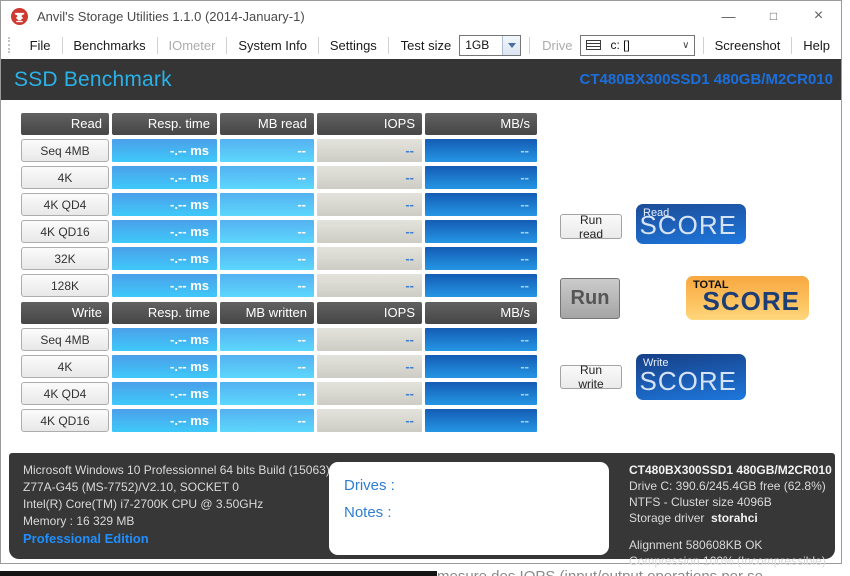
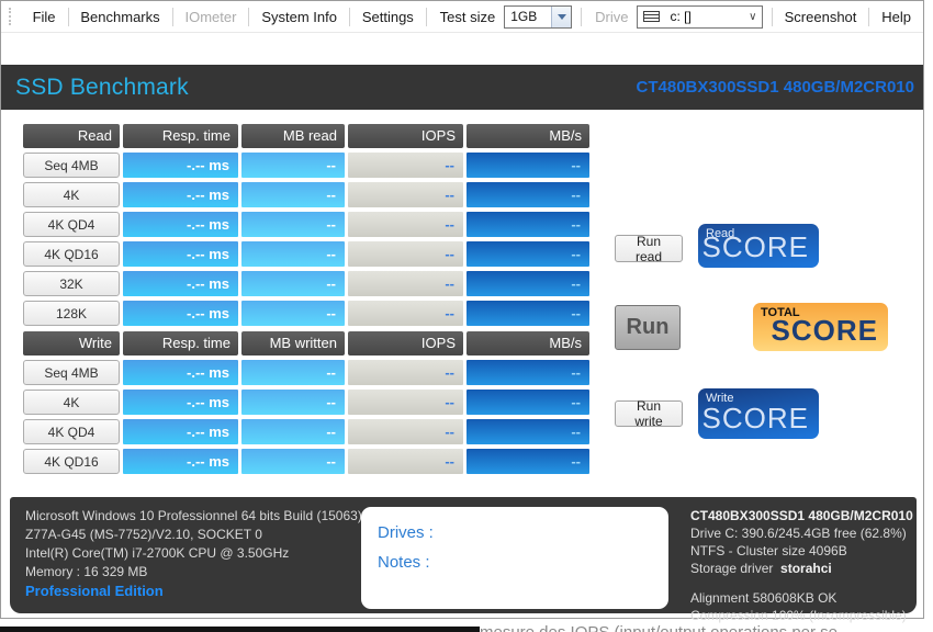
- Anvil's Storage Utilities 1.1.0 (2014-January-1)
- —
- □
- ×
  File
  Benchmarks
  IOmeter
  System Info
  Settings
  Test size
  1GB
  Drive
  c: []
  ∨
  Screenshot
  Help
  SSD Benchmark
  CT480BX300SSD1 480GB/M2CR010
  Read
  Resp. time
  MB read
  IOPS
  MB/s
  Seq 4MB
  -.-- ms
  --
  --
  --
  4K
  -.-- ms
  --
  --
  --
  4K QD4
  -.-- ms
  --
  --
  --
  4K QD16
  -.-- ms
  --
  --
  --
  32K
  -.-- ms
  --
  --
  --
  128K
  -.-- ms
  --
  --
  --
  Write
  Resp. time
  MB written
  IOPS
  MB/s
  Seq 4MB
  -.-- ms
  --
  --
  --
  4K
  -.-- ms
  --
  --
  --
  4K QD4
  -.-- ms
  --
  --
  --
  4K QD16
  -.-- ms
  --
  --
  --
  Run read
  Run
  Run write
  Read
  SCORE
  TOTAL
  SCORE
  Write
  SCORE
  Microsoft Windows 10 Professionnel 64 bits Build (15063)
  Z77A-G45 (MS-7752)/V2.10, SOCKET 0
  Intel(R) Core(TM) i7-2700K CPU @ 3.50GHz
  Memory : 16 329 MB
  Professional Edition
  Drives :
  Notes :
  CT480BX300SSD1 480GB/M2CR010
  Drive C: 390.6/245.4GB free (62.8%)
  NTFS - Cluster size 4096B
  Storage driver storahci
  Alignment 580608KB OK
  Compression 100% (Incompressible)
